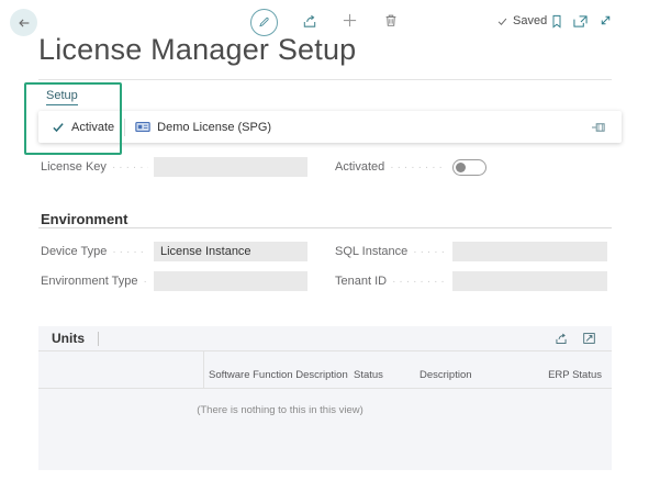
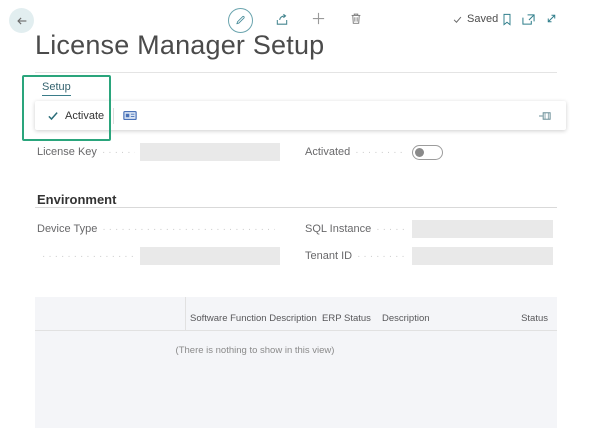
  Saved
  License Manager Setup
  Setup
  Activate
- Demo License (SPG)
  License Key
  Activated
  Environment
  Device Type
- License Instance
  SQL Instance
- Environment Type
  Tenant ID
- Units
  Software Function Description
- Status
+ ERP Status
  Description
- ERP Status
+ Status
- (There is nothing to this in this view)
+ (There is nothing to show in this view)
